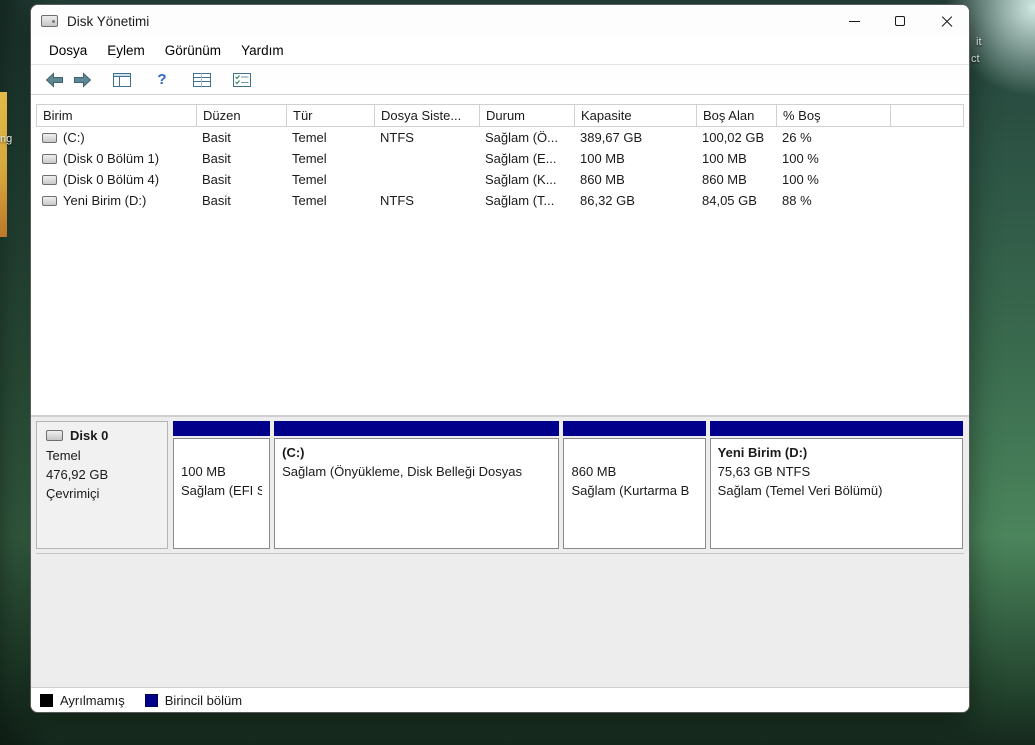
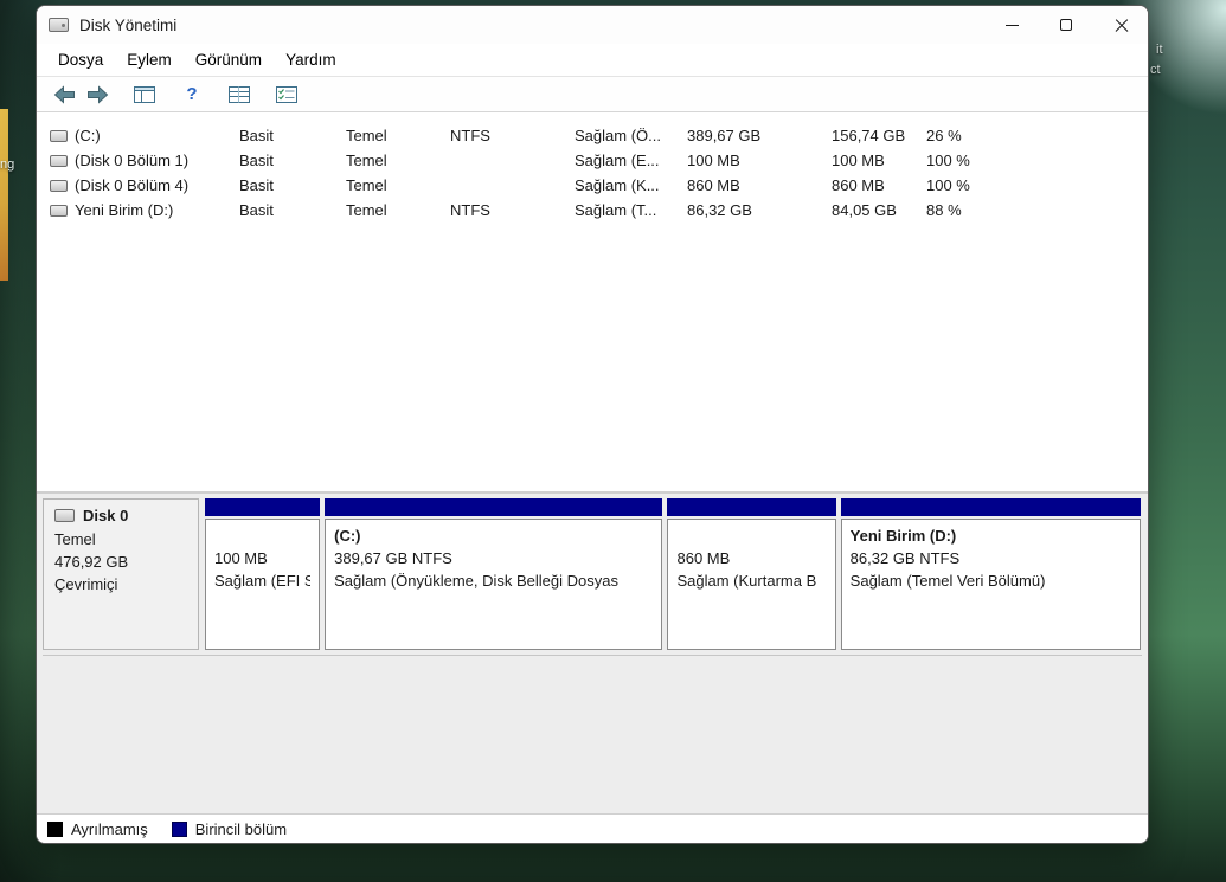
  it
  ct
  ng
  Disk Yönetimi
  Dosya
  Eylem
  Görünüm
  Yardım
- Birim
- Düzen
- Tür
- Dosya Siste...
- Durum
- Kapasite
- Boş Alan
- % Boş
  (C:)
  Basit
  Temel
  NTFS
  Sağlam (Ö...
  389,67 GB
- 100,02 GB
+ 156,74 GB
  26 %
  (Disk 0 Bölüm 1)
  Basit
  Temel
  Sağlam (E...
  100 MB
  100 MB
  100 %
  (Disk 0 Bölüm 4)
  Basit
  Temel
  Sağlam (K...
  860 MB
  860 MB
  100 %
  Yeni Birim (D:)
  Basit
  Temel
  NTFS
  Sağlam (T...
  86,32 GB
  84,05 GB
  88 %
  Disk 0
  Temel
  476,92 GB
  Çevrimiçi
  100 MB
  Sağlam (EFI S
  (C:)
+ 389,67 GB NTFS
  Sağlam (Önyükleme, Disk Belleği Dosyas
  860 MB
  Sağlam (Kurtarma B
  Yeni Birim (D:)
- 75,63 GB NTFS
+ 86,32 GB NTFS
  Sağlam (Temel Veri Bölümü)
  Ayrılmamış
  Birincil bölüm
